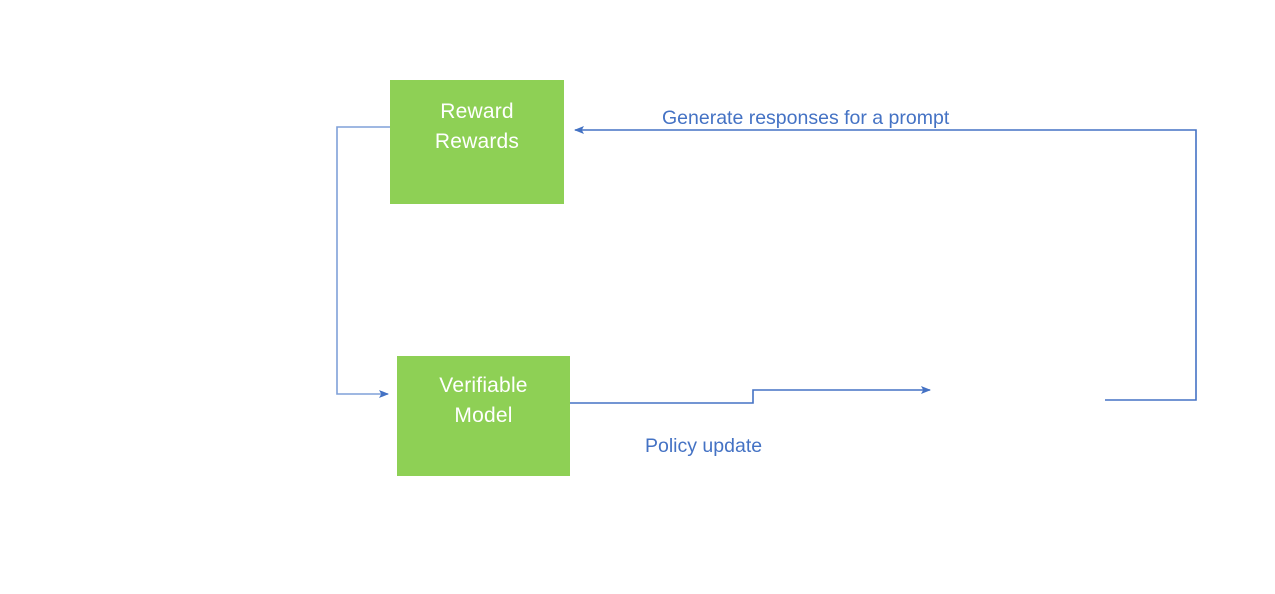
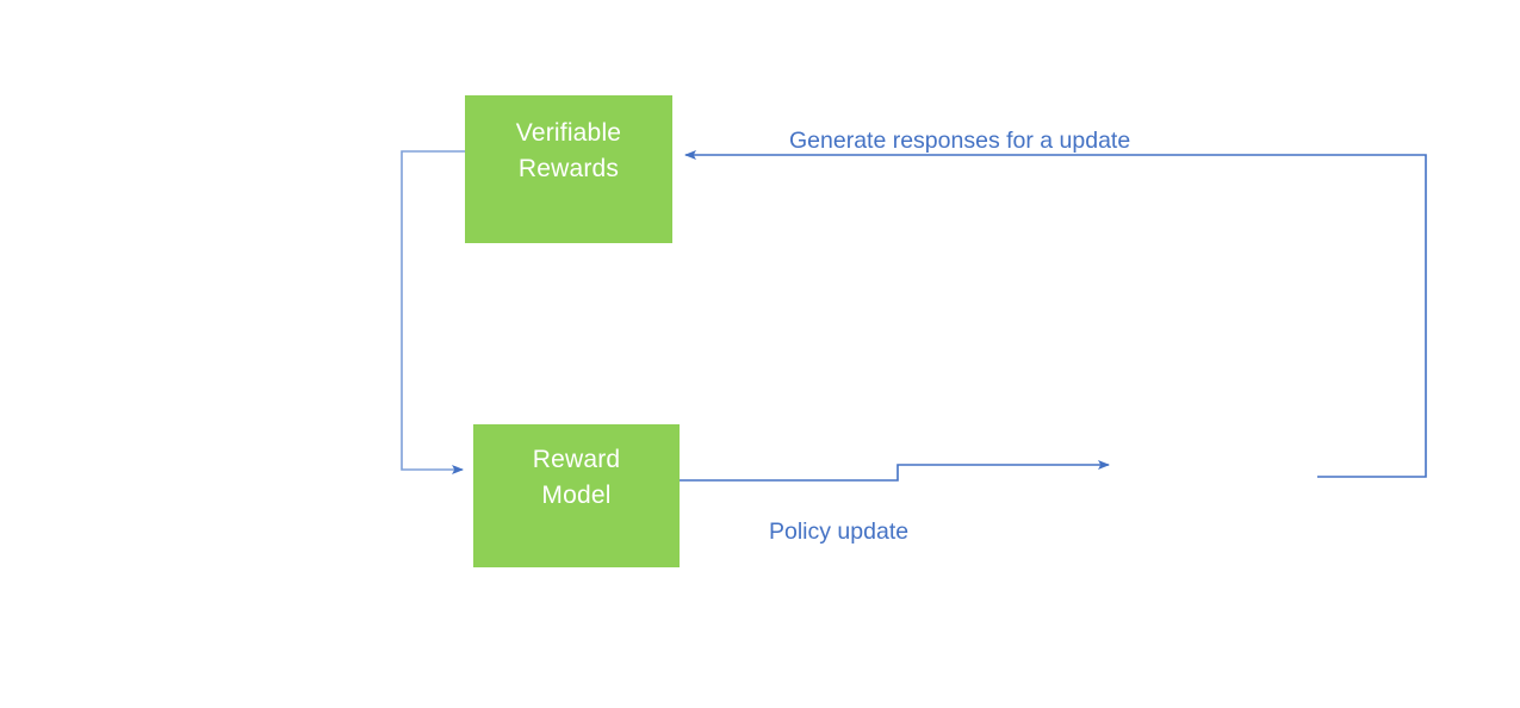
- Reward
+ Verifiable
  Rewards
- Verifiable
+ Reward
  Model
- Generate responses for a prompt
+ Generate responses for a update
  Policy update
